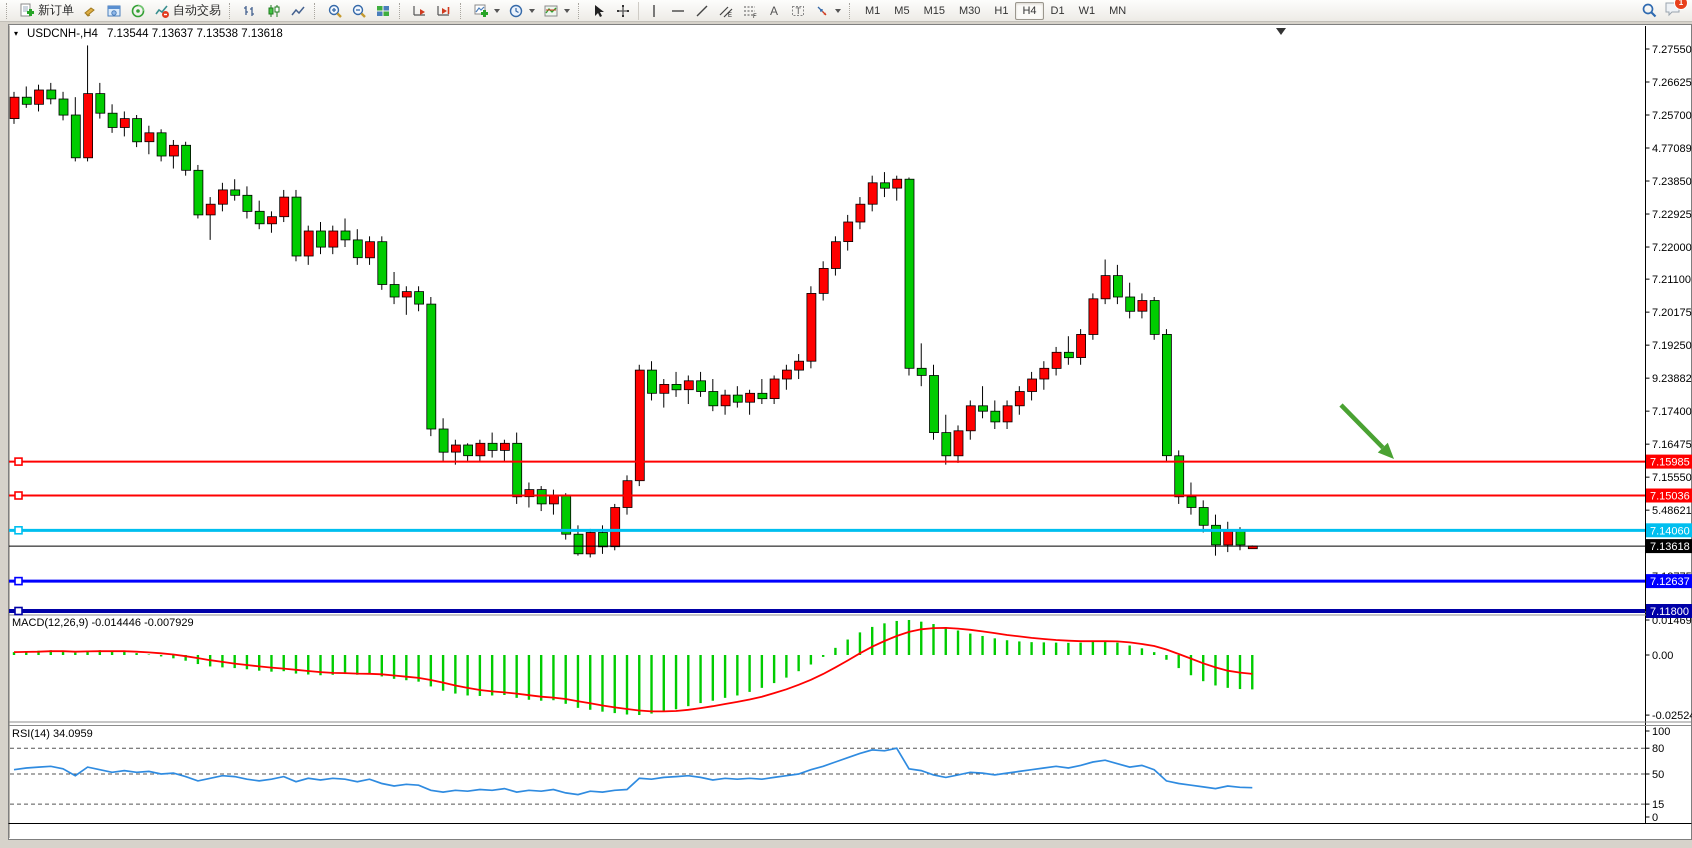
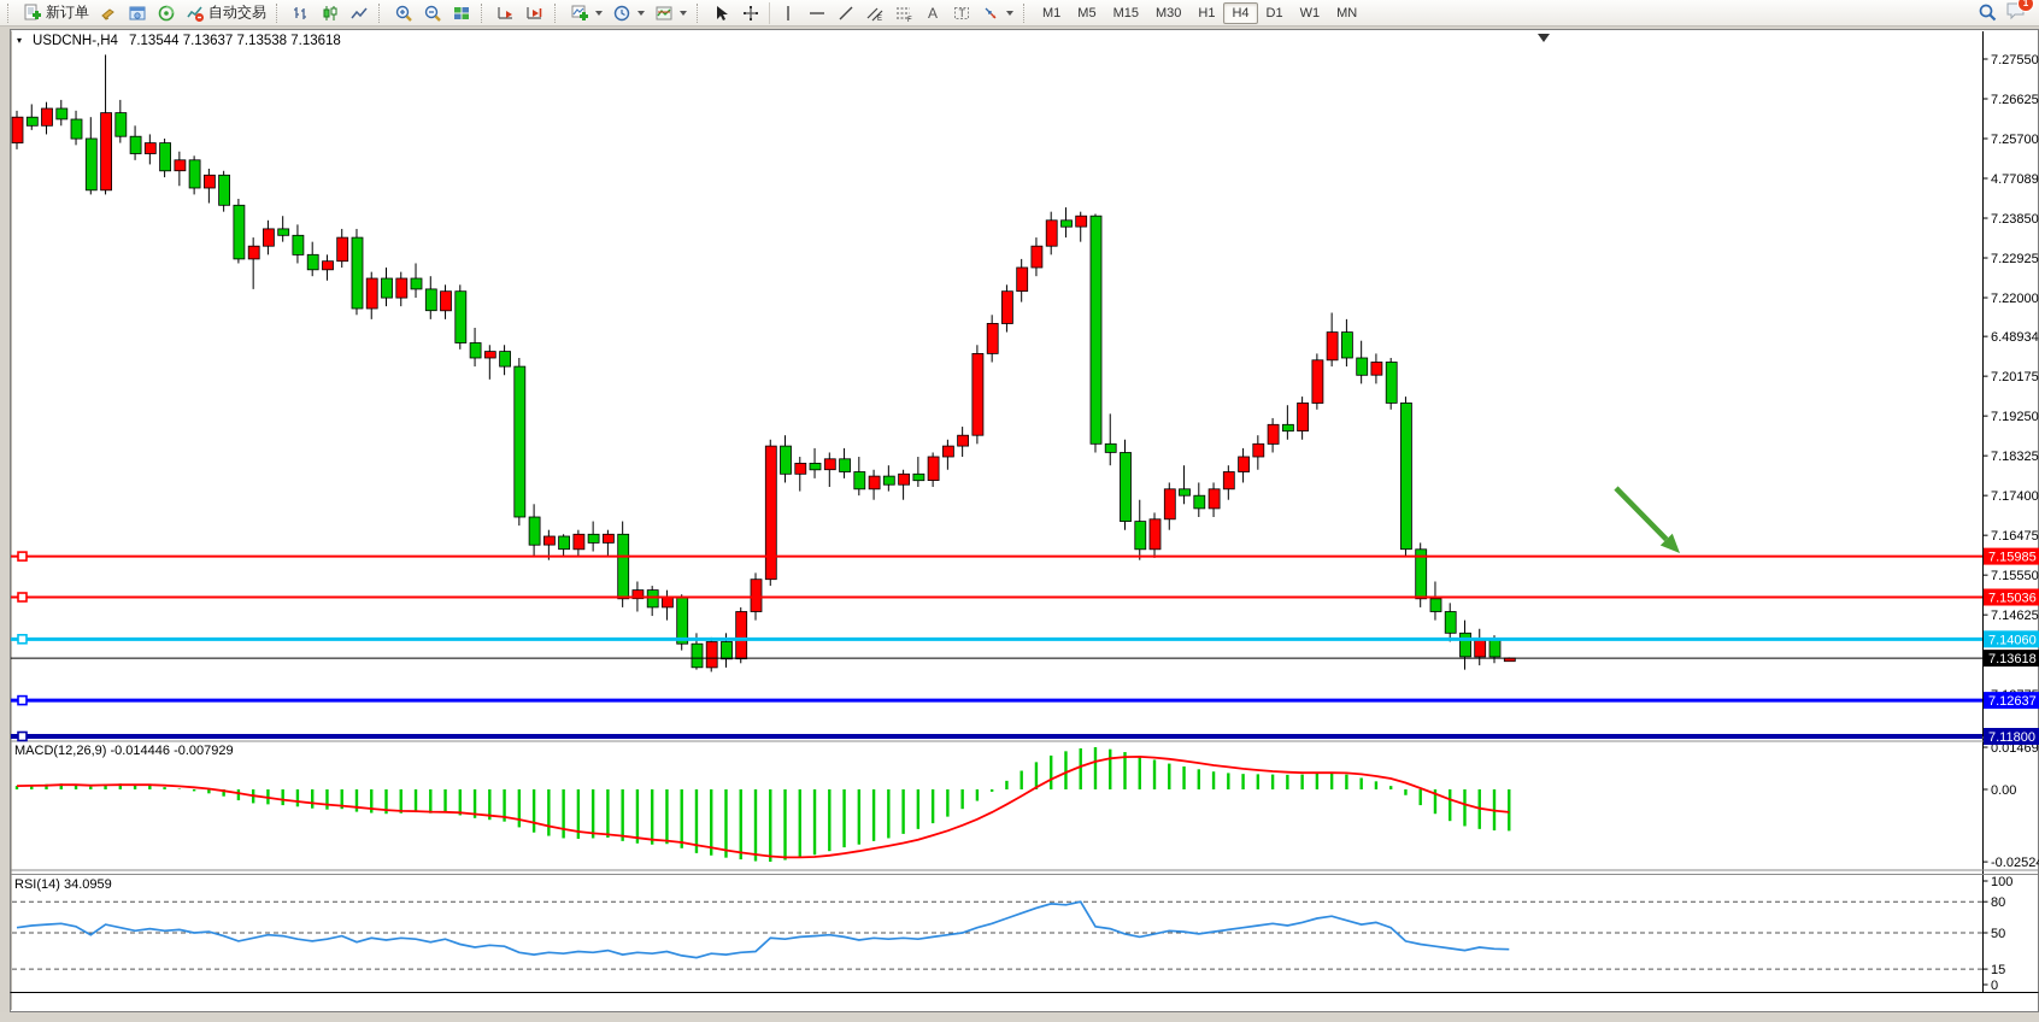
  新订单
  自动交易
  A
  T
  M1
  M5
  M15
  M30
  H1
  H4
  D1
  W1
  MN
  1
  7.27550
  7.26625
  7.25700
  4.77089
  7.23850
  7.22925
  7.22000
- 7.21100
+ 6.48934
  7.20175
  7.19250
- 9.23882
+ 7.18325
  7.17400
  7.16475
  7.15550
- 5.48621
+ 7.14625
  0.01469
  0.00
  -0.0252
  100
  80
  50
  15
  0
  7.15985
  7.15036
  7.14060
  7.13618
  7.12637
  7.11800
  ▾
  USDCNH-,H4
  7.13544 7.13637 7.13538 7.13618
  MACD(12,26,9) -0.014446 -0.007929
  RSI(14) 34.0959
